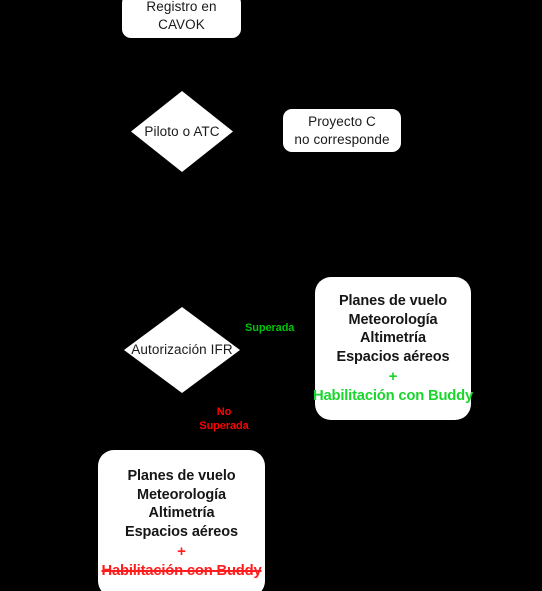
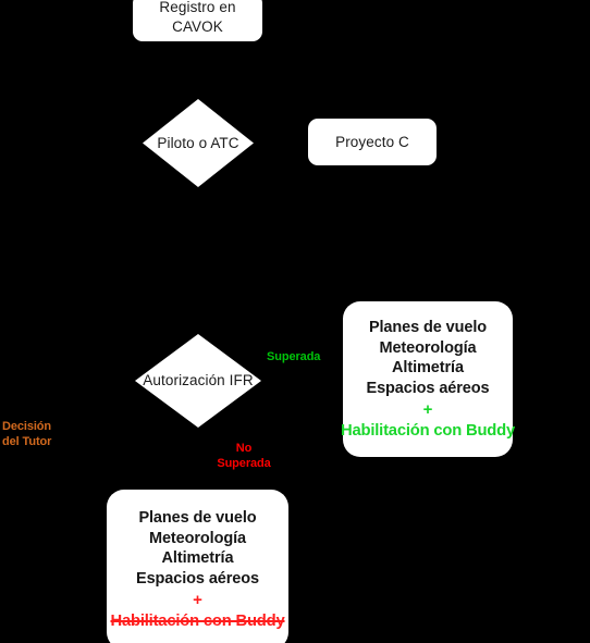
  Registro en CAVOK
  Piloto o ATC
  Proyecto C
- no corresponde
  Autorización IFR
  Superada
  No
  Superada
+ Decisión
+ del Tutor
  Planes de vuelo
  Meteorología
  Altimetría
  Espacios aéreos
  +
  Habilitación con Buddy
  Planes de vuelo
  Meteorología
  Altimetría
  Espacios aéreos
  +
  Habilitación con Buddy
